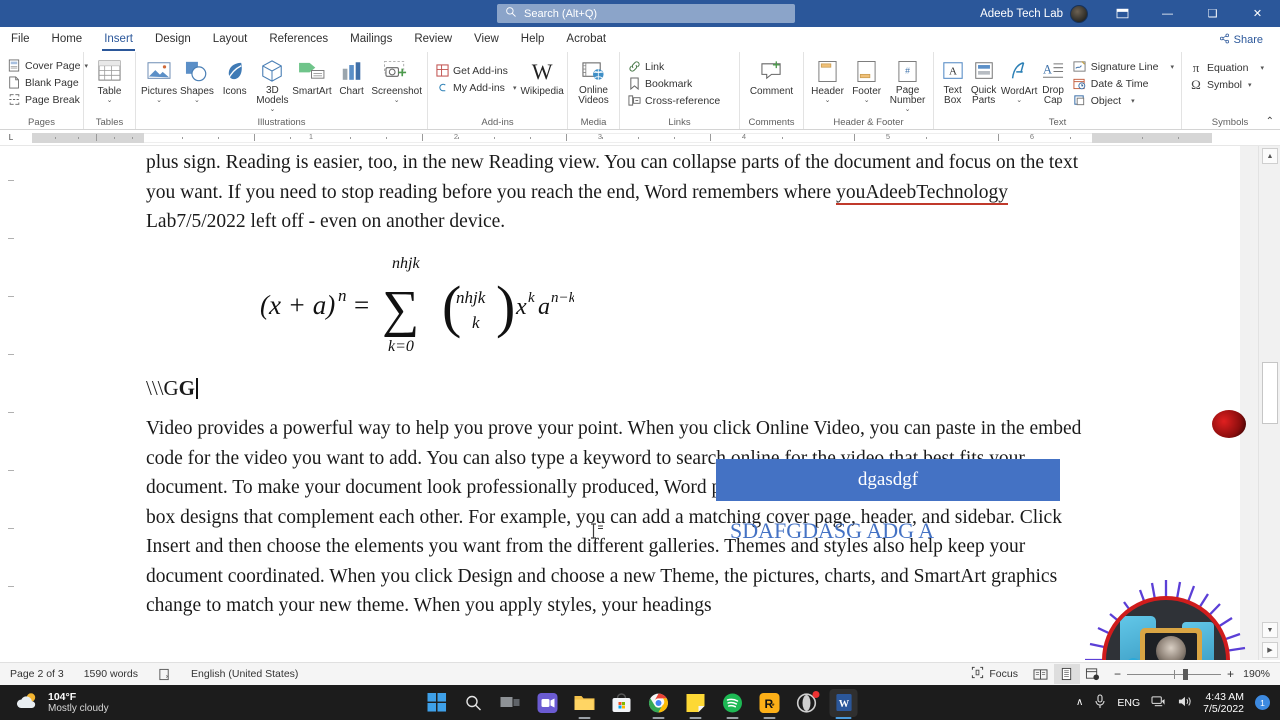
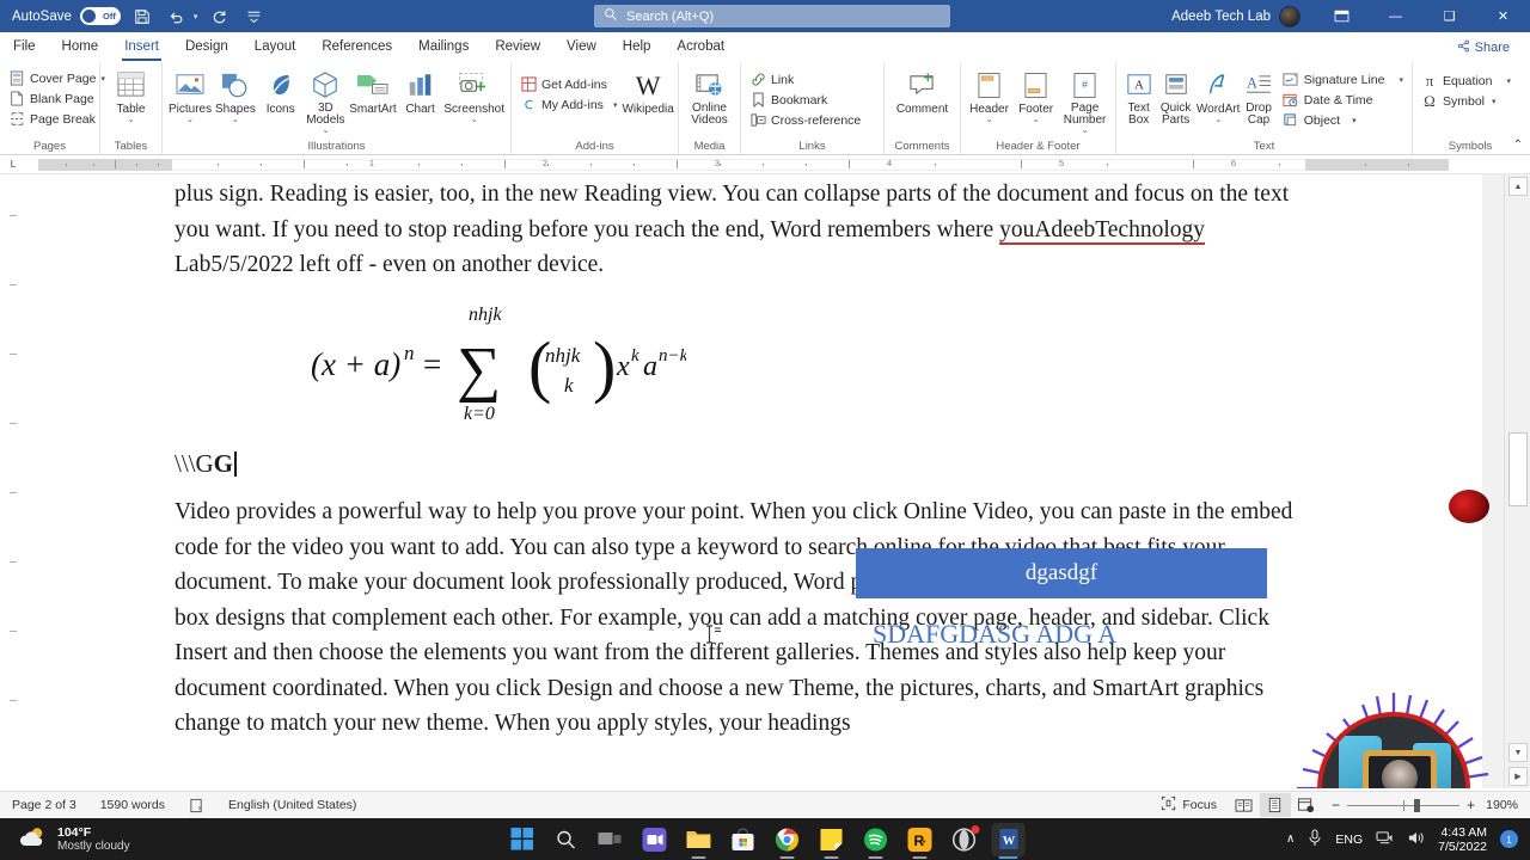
+ AutoSave
+ Off
  Search (Alt+Q)
  Adeeb Tech Lab
  —
  ❑
  ✕
  File
  Home
  Insert
  Design
  Layout
  References
  Mailings
  Review
  View
  Help
  Acrobat
  Share
  Cover Page
  Blank Page
  Page Break
  Pages
  Table
  Tables
  Pictures
  Shapes
  Icons
  3D Models
  SmartArt
  Chart
  Screenshot
  Illustrations
  Get Add-ins
  My Add-ins
  W
  Wikipedia
  Add-ins
  Online Videos
  Media
  Link
  Bookmark
  Cross-reference
  Links
  Comment
  Comments
  Header
  Footer
  #
  Page Number
  Header & Footer
  A
  Text Box
  Quick Parts
  WordArt
  A
  Drop Cap
  Signature Line
  Date & Time
  Object
  Text
  π
  Equation
  Ω
  Symbol
  Symbols
  ⌃
  L
  1
  2
  3
  4
  5
  6
- plus sign. Reading is easier, too, in the new Reading view. You can collapse parts of the document and focus on the text you want. If you need to stop reading before you reach the end, Word remembers where youAdeebTechnology Lab7/5/2022 left off - even on another device.
+ plus sign. Reading is easier, too, in the new Reading view. You can collapse parts of the document and focus on the text you want. If you need to stop reading before you reach the end, Word remembers where youAdeebTechnology Lab5/5/2022 left off - even on another device.
  (x + a)
  n
  =
  nhjk
  ∑
  k=0
  (
  nhjk
  k
  )
  x
  k
  a
  n−k
  \\\GG
  Video provides a powerful way to help you prove your point. When you click Online Video, you can paste in the embed code for the video you want to add. You can also type a keyword to search online for the video that best fits your document. To make your document look professionally produced, Word box designs that complement each other. For example, you can add a matching cover page, header, and sidebar. Click Insert and then choose the elements you want from the different galleries. Themes and styles also help keep your document coordinated. When you click Design and choose a new Theme, the pictures, charts, and SmartArt graphics change to match your new theme. When you apply styles, your headings
  dgasdgf
  SDAFGDASG ADG A
  Page 2 of 3
  1590 words
  English (United States)
  Focus
  −
  +
  190%
  104°F
  Mostly cloudy
  R
  *
  W
  ∧
  ENG
  4:43 AM
  7/5/2022
  1
